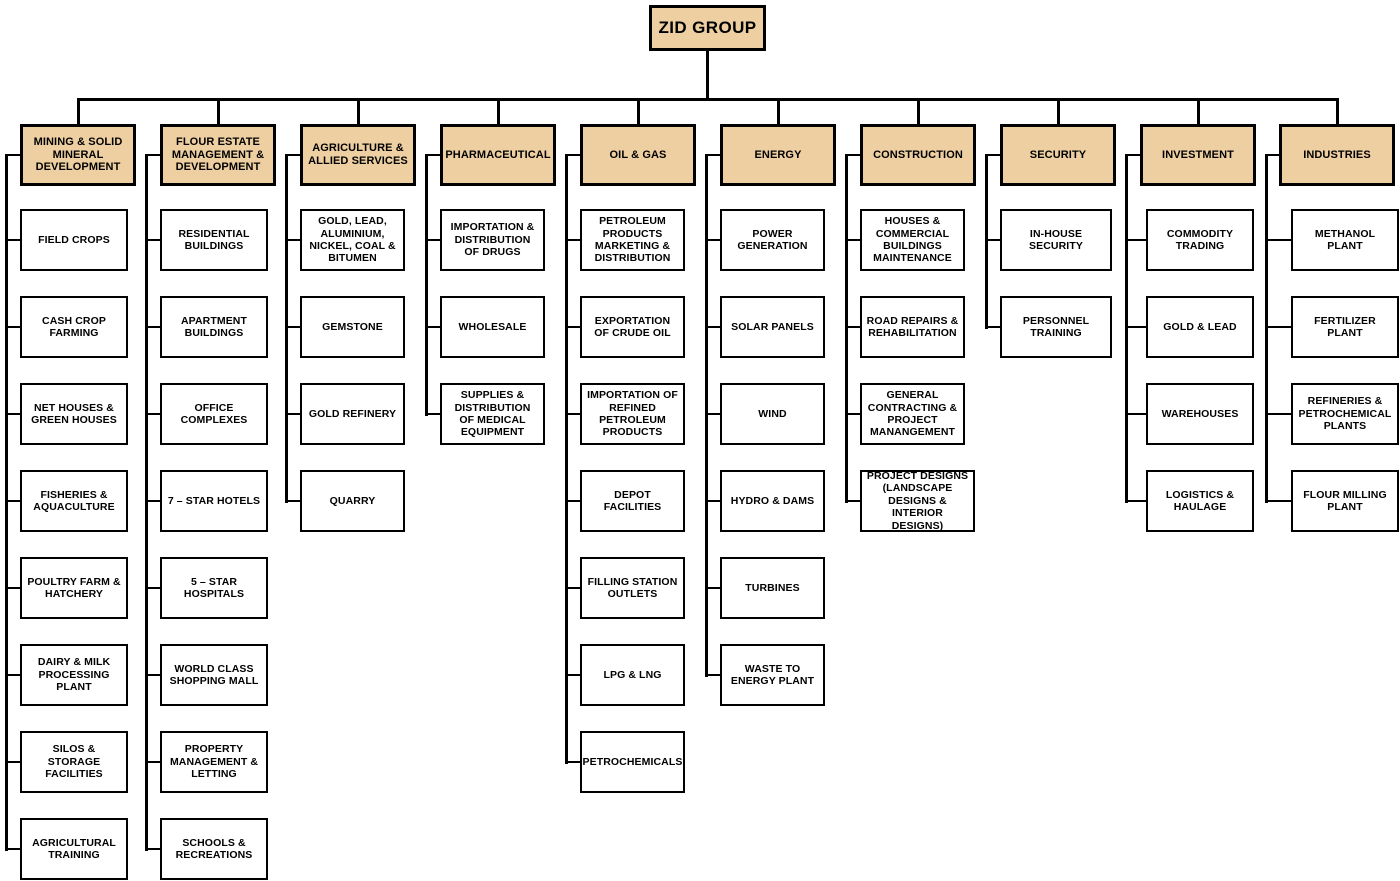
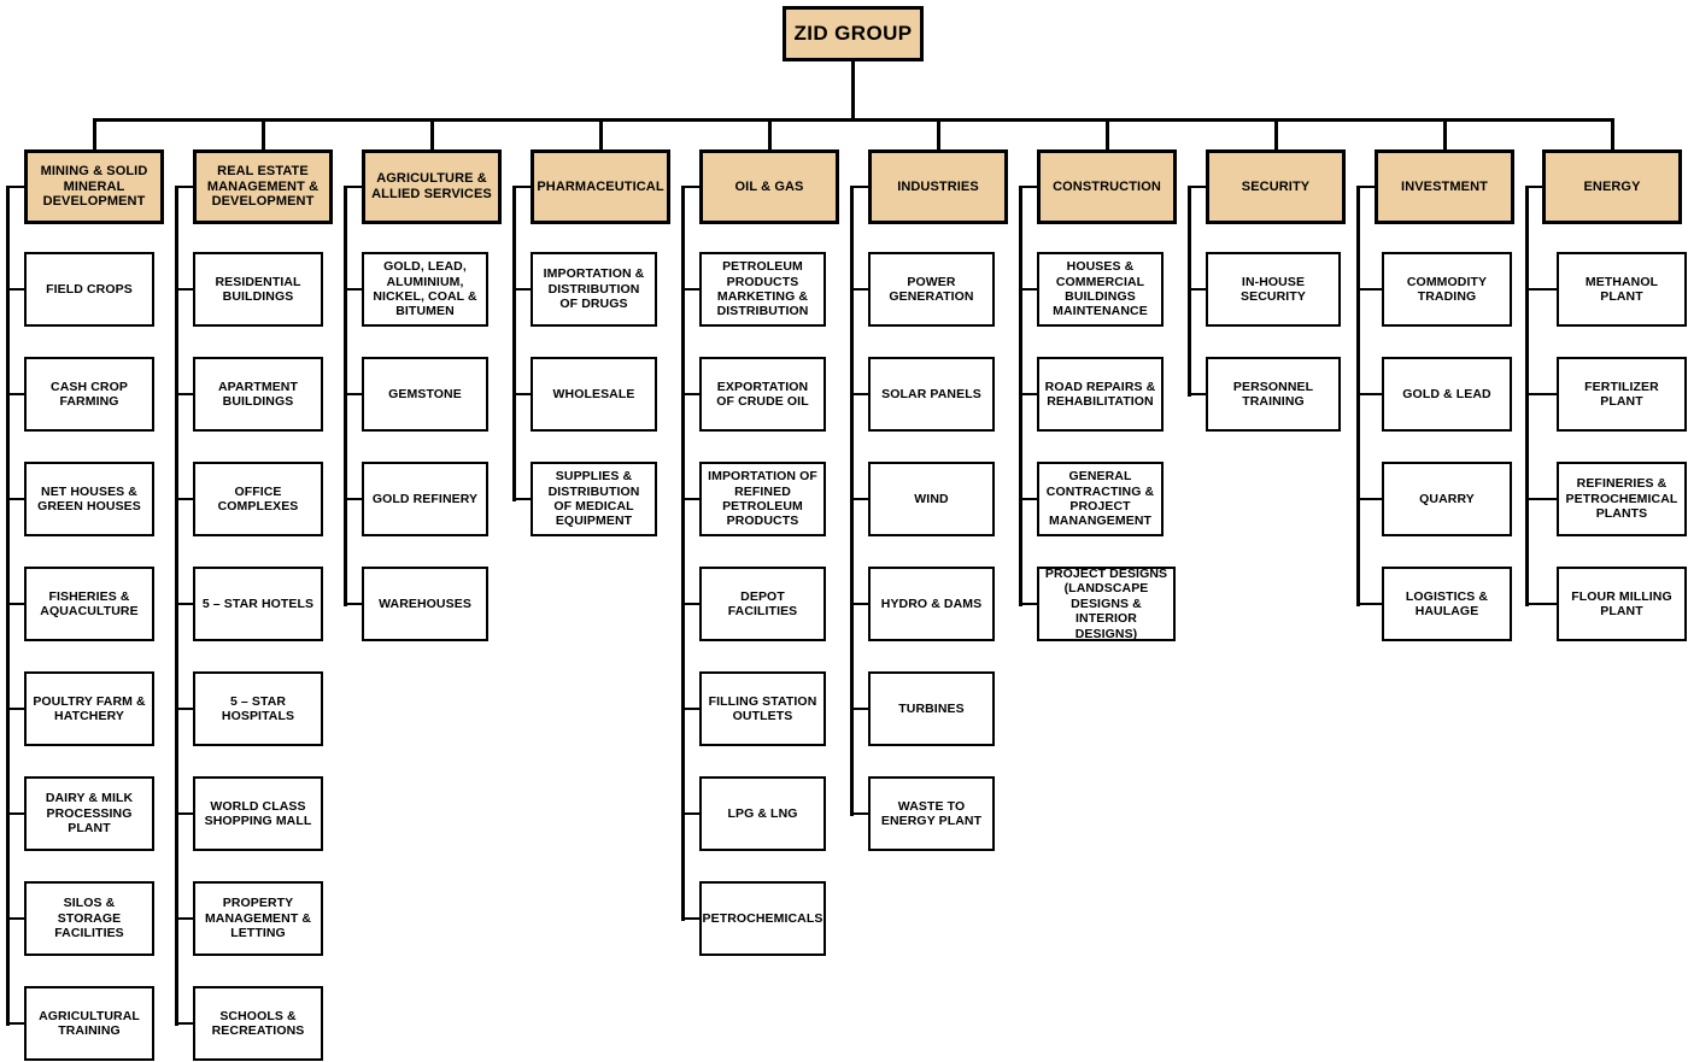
  ZID GROUP
  MINING & SOLID MINERAL DEVELOPMENT
  FIELD CROPS
  CASH CROP FARMING
  NET HOUSES & GREEN HOUSES
  FISHERIES & AQUACULTURE
  POULTRY FARM & HATCHERY
  DAIRY & MILK PROCESSING PLANT
  SILOS & STORAGE FACILITIES
  AGRICULTURAL TRAINING
- FLOUR ESTATE MANAGEMENT & DEVELOPMENT
+ REAL ESTATE MANAGEMENT & DEVELOPMENT
  RESIDENTIAL BUILDINGS
  APARTMENT BUILDINGS
  OFFICE COMPLEXES
- 7 – STAR HOTELS
+ 5 – STAR HOTELS
  5 – STAR HOSPITALS
  WORLD CLASS SHOPPING MALL
  PROPERTY MANAGEMENT & LETTING
  SCHOOLS & RECREATIONS
  AGRICULTURE & ALLIED SERVICES
  GOLD, LEAD, ALUMINIUM, NICKEL, COAL & BITUMEN
  GEMSTONE
  GOLD REFINERY
- QUARRY
+ WAREHOUSES
  PHARMACEUTICAL
  IMPORTATION & DISTRIBUTION OF DRUGS
  WHOLESALE
  SUPPLIES & DISTRIBUTION OF MEDICAL EQUIPMENT
  OIL & GAS
  PETROLEUM PRODUCTS MARKETING & DISTRIBUTION
  EXPORTATION OF CRUDE OIL
  IMPORTATION OF REFINED PETROLEUM PRODUCTS
  DEPOT FACILITIES
  FILLING STATION OUTLETS
  LPG & LNG
  PETROCHEMICALS
- ENERGY
+ INDUSTRIES
  POWER GENERATION
  SOLAR PANELS
  WIND
  HYDRO & DAMS
  TURBINES
  WASTE TO ENERGY PLANT
  CONSTRUCTION
  HOUSES & COMMERCIAL BUILDINGS MAINTENANCE
  ROAD REPAIRS & REHABILITATION
  GENERAL CONTRACTING & PROJECT MANANGEMENT
  PROJECT DESIGNS (LANDSCAPE DESIGNS & INTERIOR DESIGNS)
  SECURITY
  IN-HOUSE SECURITY
  PERSONNEL TRAINING
  INVESTMENT
  COMMODITY TRADING
  GOLD & LEAD
- WAREHOUSES
+ QUARRY
  LOGISTICS & HAULAGE
- INDUSTRIES
+ ENERGY
  METHANOL PLANT
  FERTILIZER PLANT
  REFINERIES & PETROCHEMICAL PLANTS
  FLOUR MILLING PLANT
